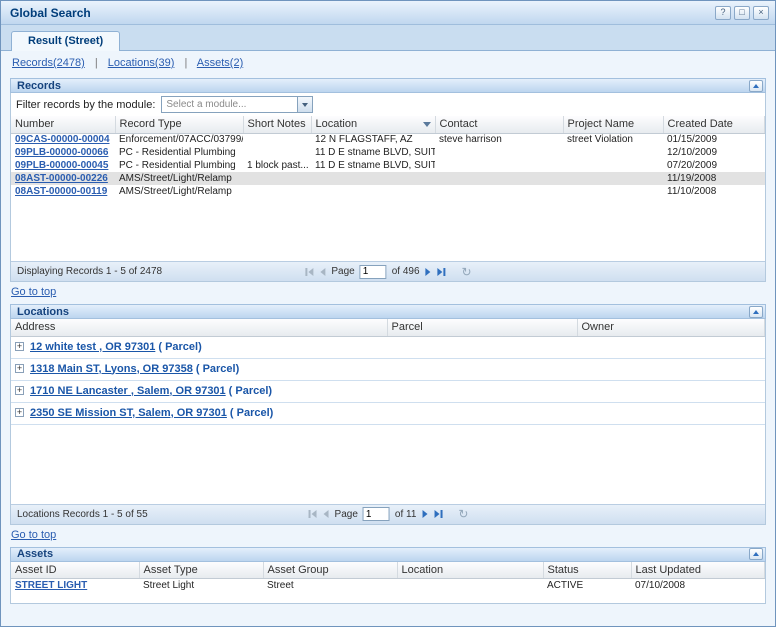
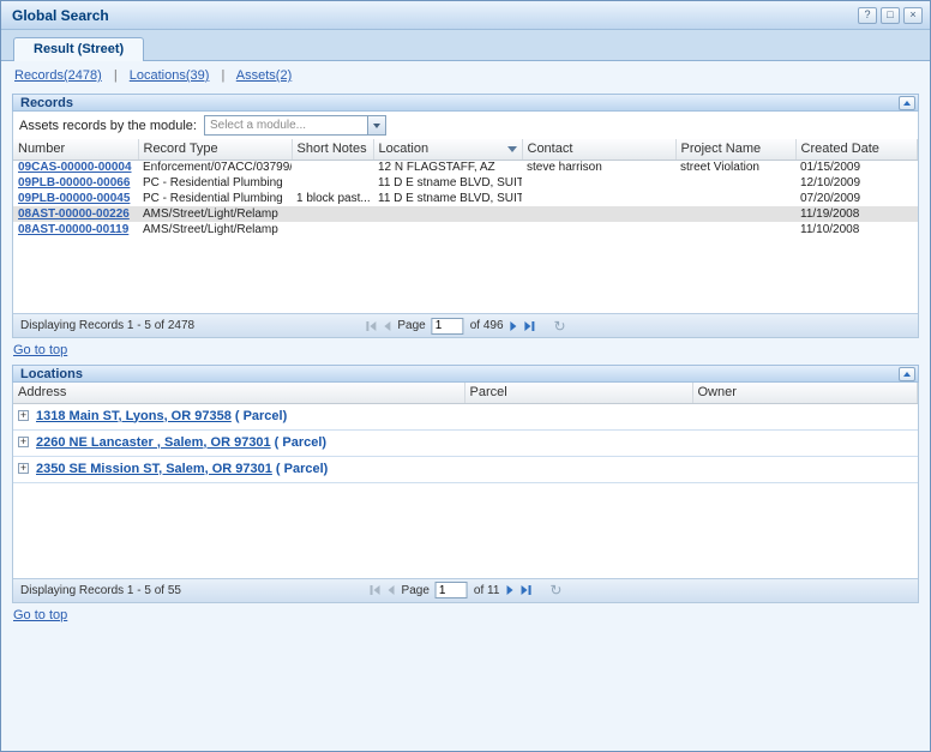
  Global Search
  ?
  □
  ×
  Result (Street)
  Records(2478) | Locations(39) | Assets(2)
  Records
- Filter records by the module:
+ Assets records by the module:
  Select a module...
  Number	Record Type	Short Notes	Location	Contact	Project Name	Created Date
  09CAS-00000-00004	Enforcement/07ACC/03799/		12 N FLAGSTAFF, AZ	steve harrison	street Violation	01/15/2009
  09PLB-00000-00066	PC - Residential Plumbing		11 D E stname BLVD, SUIT			12/10/2009
  09PLB-00000-00045	PC - Residential Plumbing	1 block past...	11 D E stname BLVD, SUIT			07/20/2009
  08AST-00000-00226	AMS/Street/Light/Relamp					11/19/2008
  08AST-00000-00119	AMS/Street/Light/Relamp					11/10/2008
  Displaying Records 1 - 5 of 2478
  Page
  1
  of 496
  ↻
  Go to top
  Locations
  Address	Parcel	Owner
- 12 white test , OR 97301 ( Parcel)
  1318 Main ST, Lyons, OR 97358 ( Parcel)
- 1710 NE Lancaster , Salem, OR 97301 ( Parcel)
+ 2260 NE Lancaster , Salem, OR 97301 ( Parcel)
  2350 SE Mission ST, Salem, OR 97301 ( Parcel)
- Locations Records 1 - 5 of 55
+ Displaying Records 1 - 5 of 55
  Page
  1
  of 11
  ↻
  Go to top
- Assets
- Asset ID	Asset Type	Asset Group	Location	Status	Last Updated
- STREET LIGHT	Street Light	Street		ACTIVE	07/10/2008
